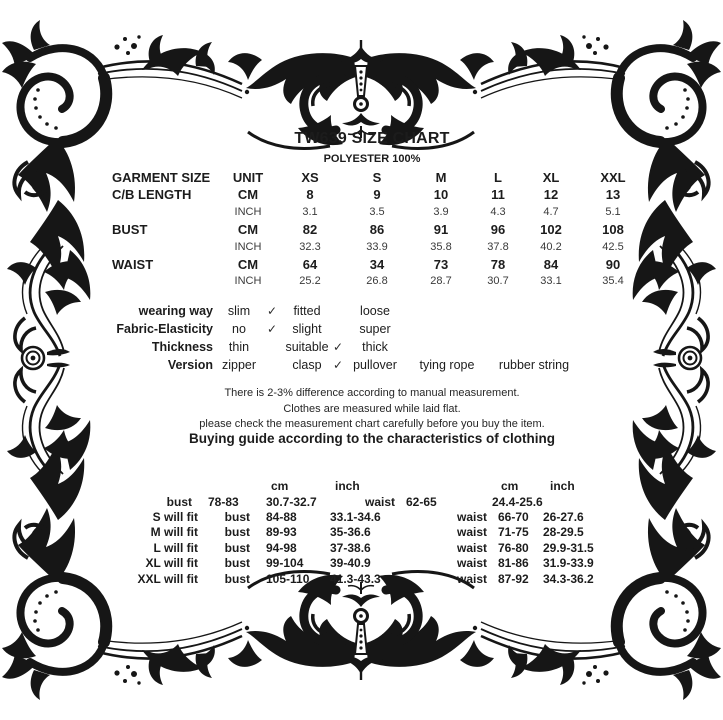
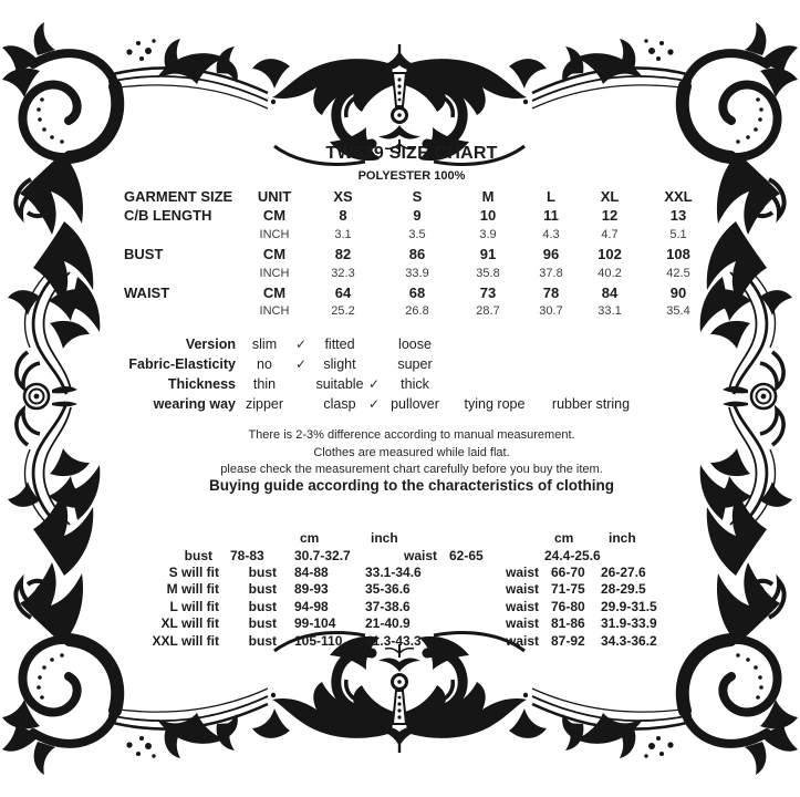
  TW639 SIZE CHART
  POLYESTER 100%
  GARMENT SIZE
  UNIT
  XS
  S
  M
  L
  XL
  XXL
  C/B LENGTH
  CM
  8
  9
  10
  11
  12
  13
  INCH
  3.1
  3.5
  3.9
  4.3
  4.7
  5.1
  BUST
  CM
  82
  86
  91
  96
  102
  108
  INCH
  32.3
  33.9
  35.8
  37.8
  40.2
  42.5
  WAIST
  CM
  64
- 34
+ 68
  73
  78
  84
  90
  INCH
  25.2
  26.8
  28.7
  30.7
  33.1
  35.4
- wearing way
+ Version
  slim
  ✓
  fitted
  loose
  Fabric-Elasticity
  no
  ✓
  slight
  super
  Thickness
  thin
  suitable
  ✓
  thick
- Version
+ wearing way
  zipper
  clasp
  ✓
  pullover
  tying rope
  rubber string
  There is 2-3% difference according to manual measurement.
  Clothes are measured while laid flat.
  please check the measurement chart carefully before you buy the item.
  Buying guide according to the characteristics of clothing
  cm
  inch
  cm
  inch
  bust
  78-83
  30.7-32.7
  waist
  62-65
  24.4-25.6
  S will fit
  bust
  84-88
  33.1-34.6
  waist
  66-70
  26-27.6
  M will fit
  bust
  89-93
  35-36.6
  waist
  71-75
  28-29.5
  L will fit
  bust
  94-98
  37-38.6
  waist
  76-80
  29.9-31.5
  XL will fit
  bust
  99-104
- 39-40.9
+ 21-40.9
  waist
  81-86
  31.9-33.9
  XXL will fit
  bust
  105-110
  41.3-43.3
  waist
  87-92
  34.3-36.2
